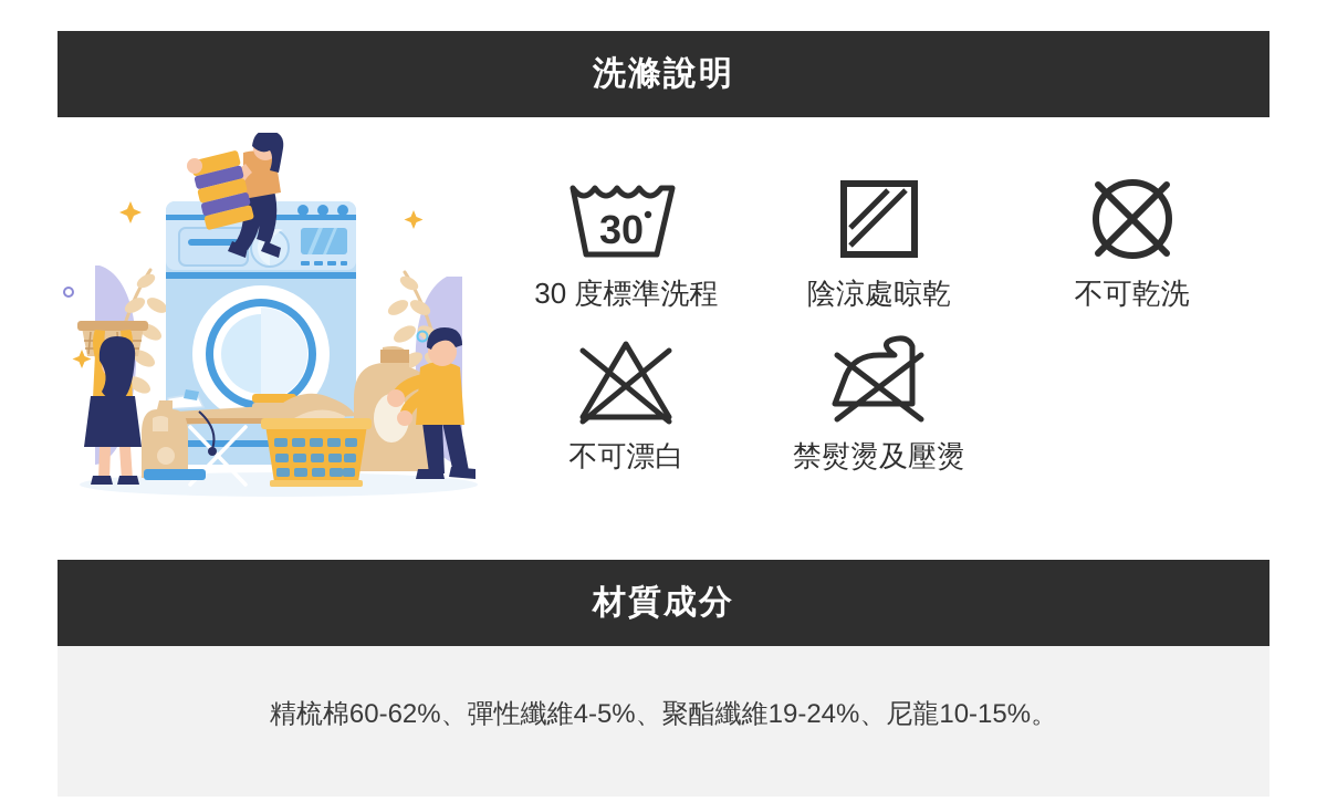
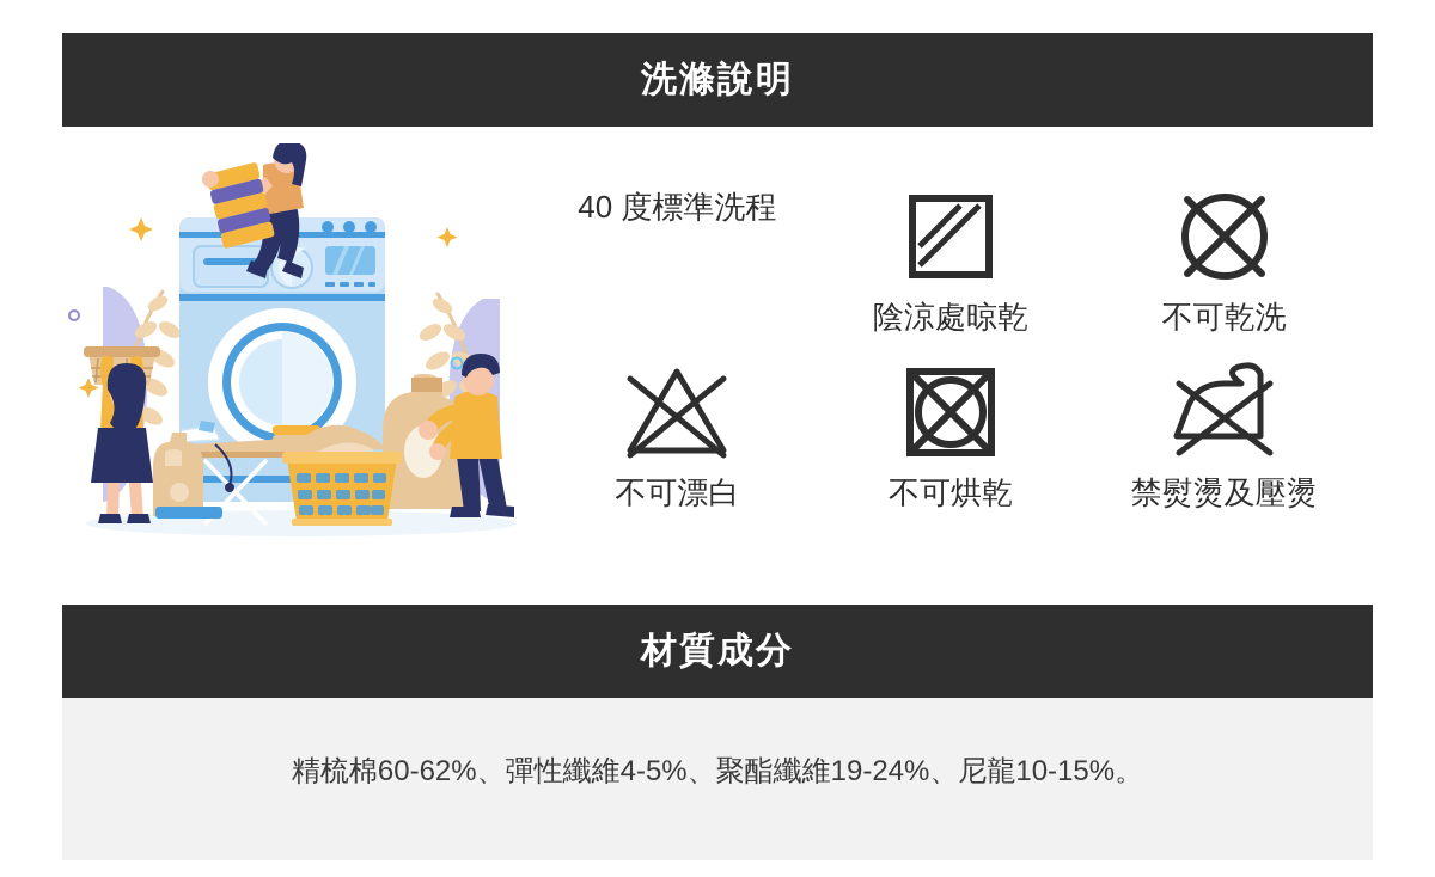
  洗滌說明
- 30
- 30 度標準洗程
+ 40 度標準洗程
  陰涼處晾乾
  不可乾洗
  不可漂白
+ 不可烘乾
  禁熨燙及壓燙
  材質成分
  精梳棉60-62%、彈性纖維4-5%、聚酯纖維19-24%、尼龍10-15%。
